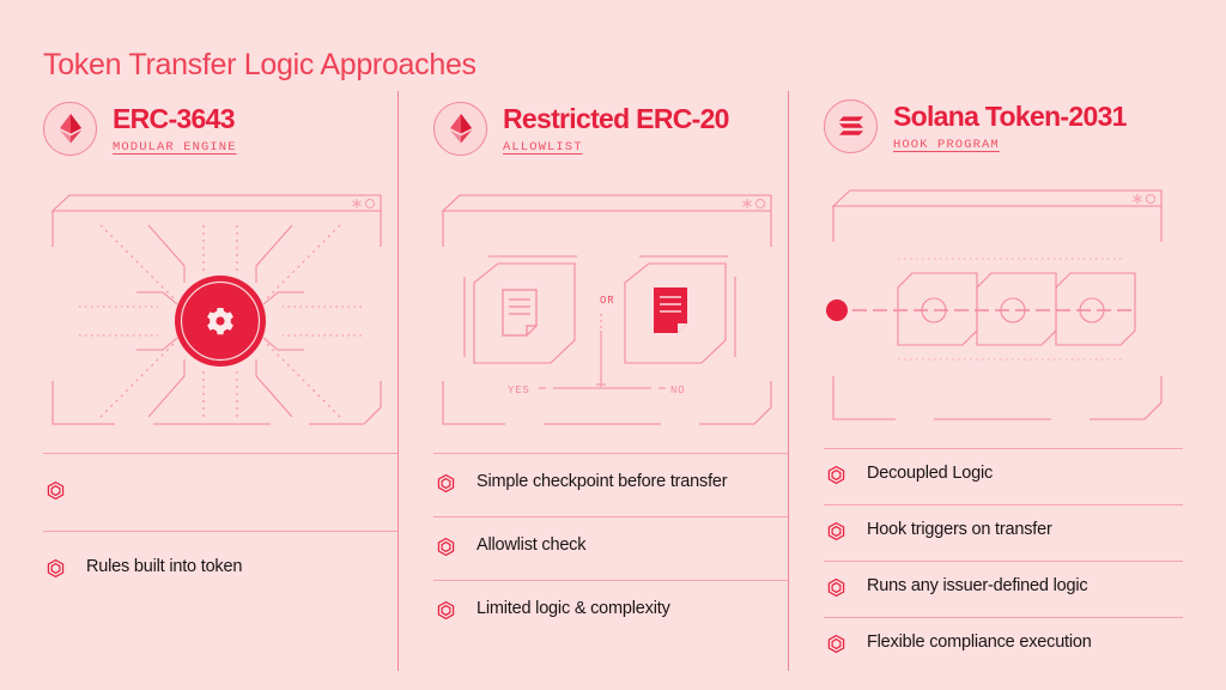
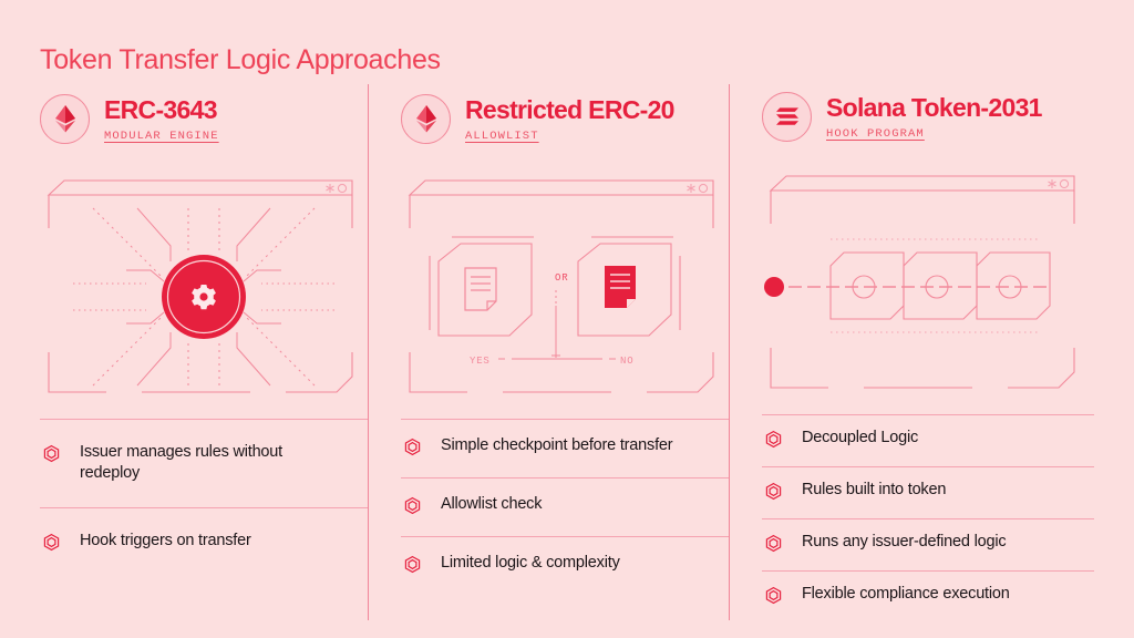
  Token Transfer Logic Approaches
  ERC-3643
  MODULAR ENGINE
+ Issuer manages rules without redeploy
- Rules built into token
+ Hook triggers on transfer
  Restricted ERC-20
  ALLOWLIST
  OR
  YES
  NO
  Simple checkpoint before transfer
  Allowlist check
  Limited logic & complexity
  Solana Token-2031
  HOOK PROGRAM
  Decoupled Logic
- Hook triggers on transfer
+ Rules built into token
  Runs any issuer-defined logic
  Flexible compliance execution
